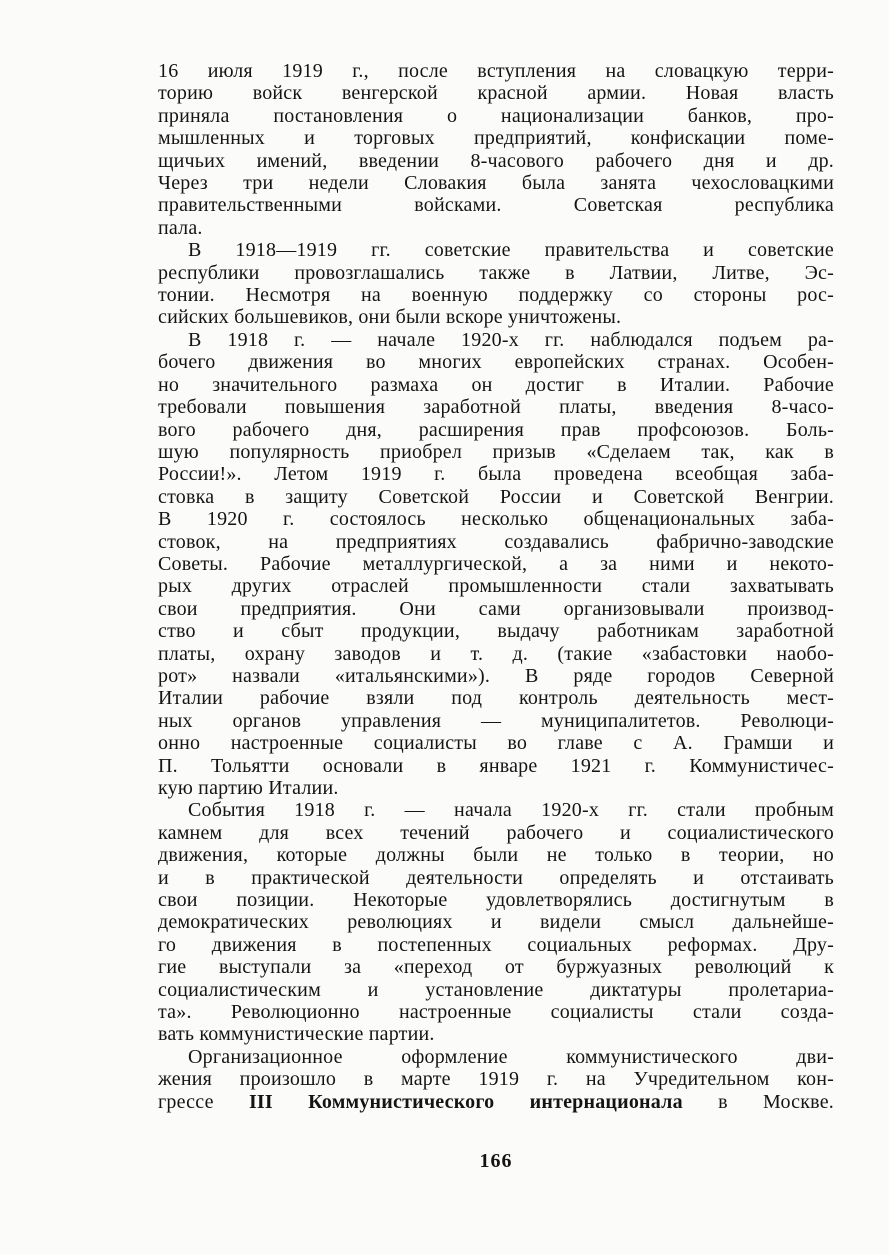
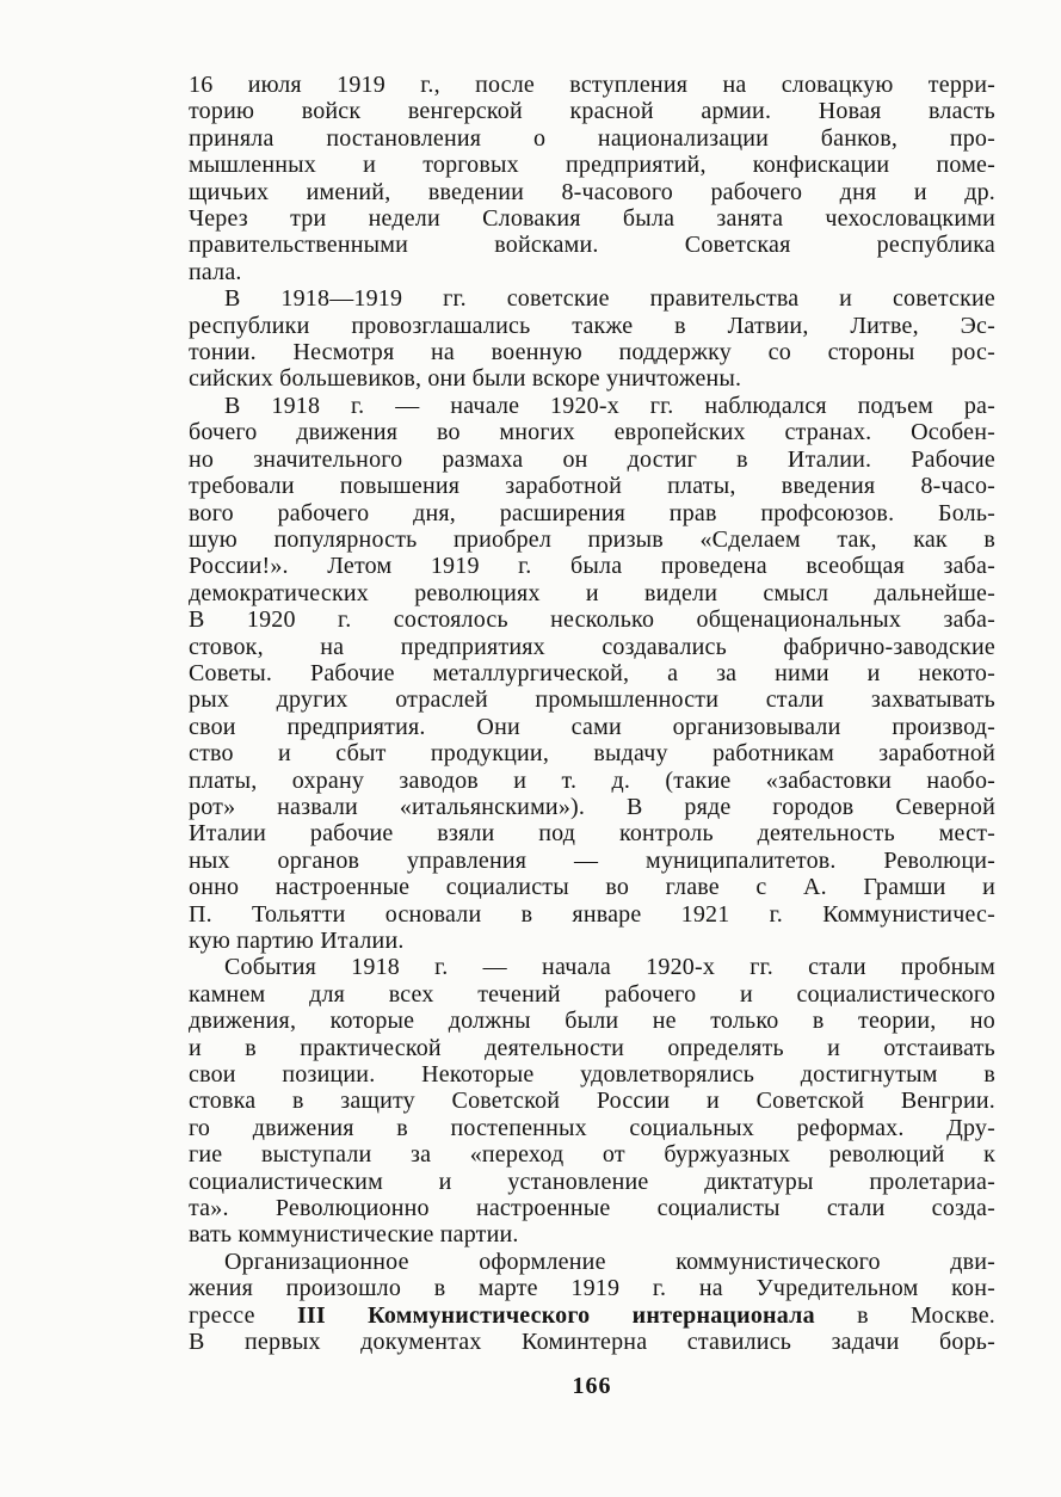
  16 июля 1919 г., после вступления на словацкую терри-
  торию войск венгерской красной армии. Новая власть
  приняла постановления о национализации банков, про-
  мышленных и торговых предприятий, конфискации поме-
  щичьих имений, введении 8-часового рабочего дня и др.
  Через три недели Словакия была занята чехословацкими
  правительственными войсками. Советская республика
  пала.
  В 1918—1919 гг. советские правительства и советские
  республики провозглашались также в Латвии, Литве, Эс-
  тонии. Несмотря на военную поддержку со стороны рос-
  сийских большевиков, они были вскоре уничтожены.
  В 1918 г. — начале 1920-х гг. наблюдался подъем ра-
  бочего движения во многих европейских странах. Особен-
  но значительного размаха он достиг в Италии. Рабочие
  требовали повышения заработной платы, введения 8-часо-
  вого рабочего дня, расширения прав профсоюзов. Боль-
  шую популярность приобрел призыв «Сделаем так, как в
  России!». Летом 1919 г. была проведена всеобщая заба-
- стовка в защиту Советской России и Советской Венгрии.
+ демократических революциях и видели смысл дальнейше-
  В 1920 г. состоялось несколько общенациональных заба-
  стовок, на предприятиях создавались фабрично-заводские
  Советы. Рабочие металлургической, а за ними и некото-
  рых других отраслей промышленности стали захватывать
  свои предприятия. Они сами организовывали производ-
  ство и сбыт продукции, выдачу работникам заработной
  платы, охрану заводов и т. д. (такие «забастовки наобо-
  рот» назвали «итальянскими»). В ряде городов Северной
  Италии рабочие взяли под контроль деятельность мест-
  ных органов управления — муниципалитетов. Революци-
  онно настроенные социалисты во главе с А. Грамши и
  П. Тольятти основали в январе 1921 г. Коммунистичес-
  кую партию Италии.
  События 1918 г. — начала 1920-х гг. стали пробным
  камнем для всех течений рабочего и социалистического
  движения, которые должны были не только в теории, но
  и в практической деятельности определять и отстаивать
  свои позиции. Некоторые удовлетворялись достигнутым в
- демократических революциях и видели смысл дальнейше-
+ стовка в защиту Советской России и Советской Венгрии.
  го движения в постепенных социальных реформах. Дру-
  гие выступали за «переход от буржуазных революций к
  социалистическим и установление диктатуры пролетариа-
  та». Революционно настроенные социалисты стали созда-
  вать коммунистические партии.
  Организационное оформление коммунистического дви-
  жения произошло в марте 1919 г. на Учредительном кон-
  грессе III Коммунистического интернационала в Москве.
+ В первых документах Коминтерна ставились задачи борь-
  166
